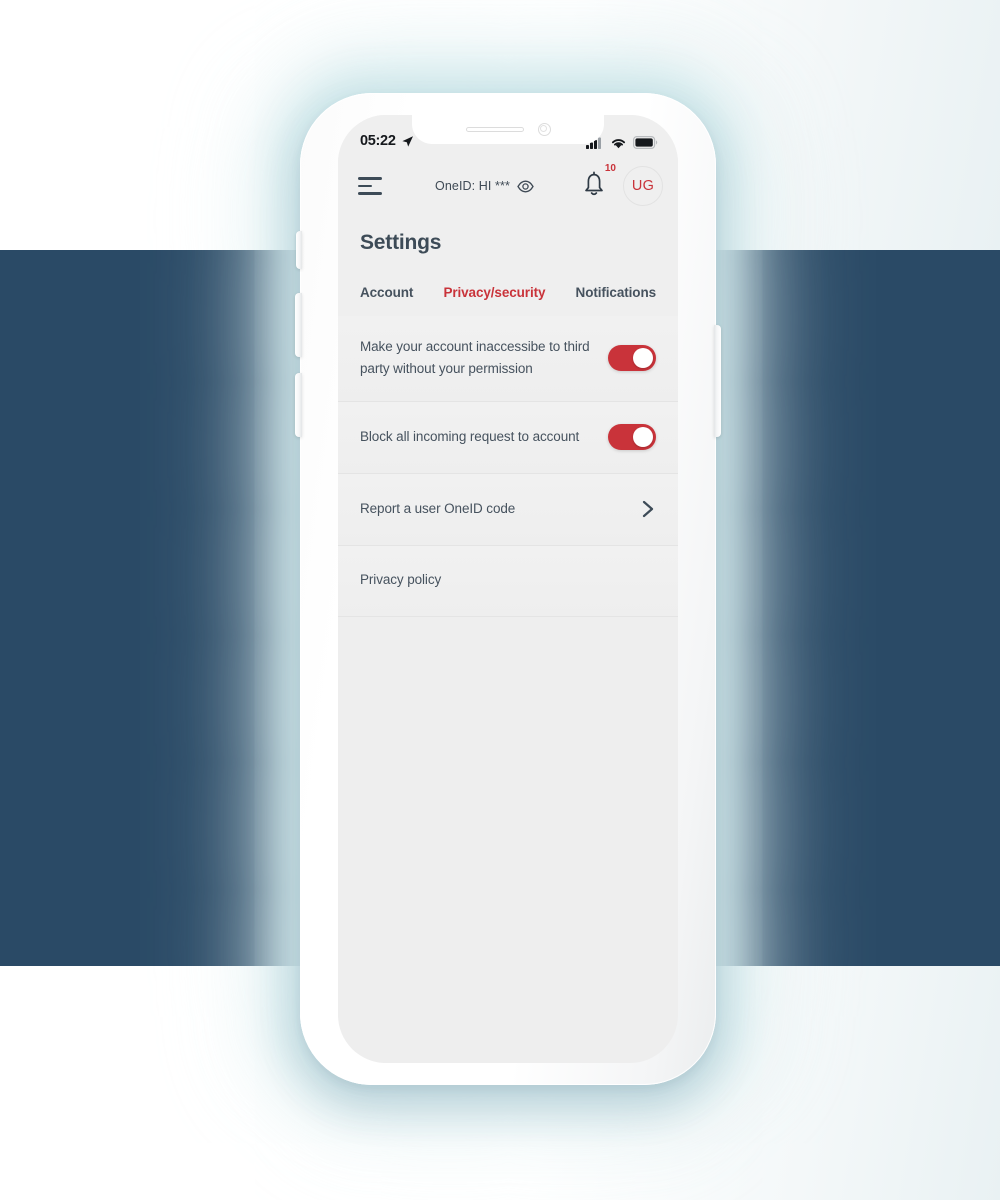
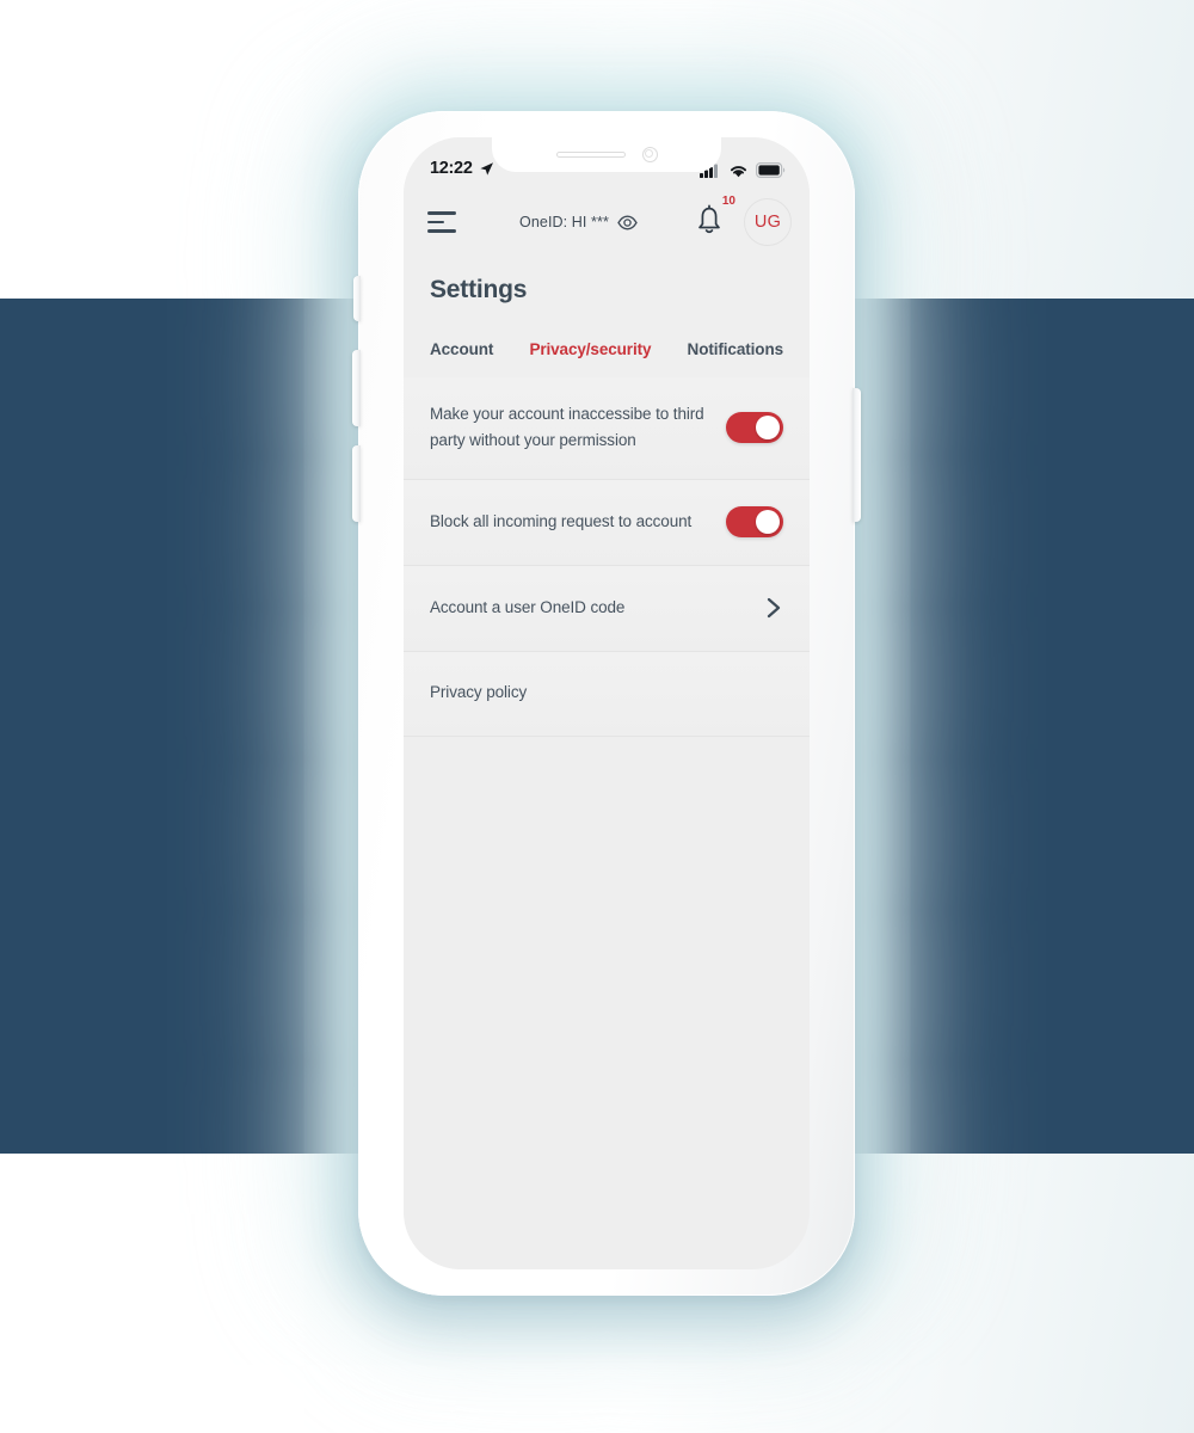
- 05:22
+ 12:22
  OneID: HI ***
  10
  UG
  Settings
  Account
  Privacy/security
  Notifications
  Make your account inaccessibe to third party without your permission
  Block all incoming request to account
- Report a user OneID code
+ Account a user OneID code
  Privacy policy
